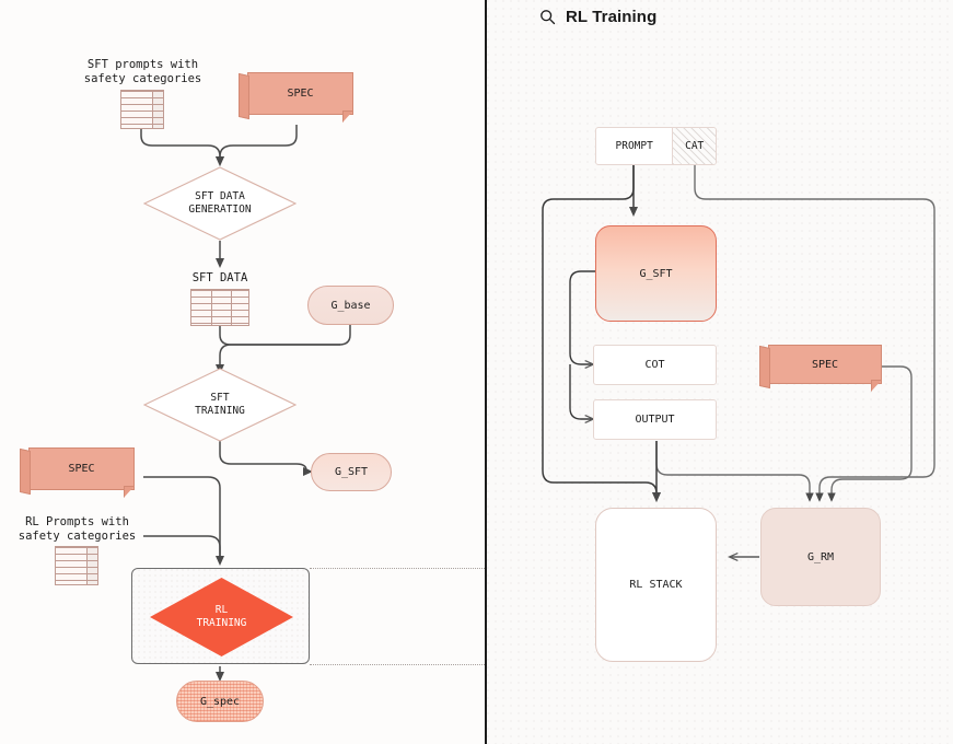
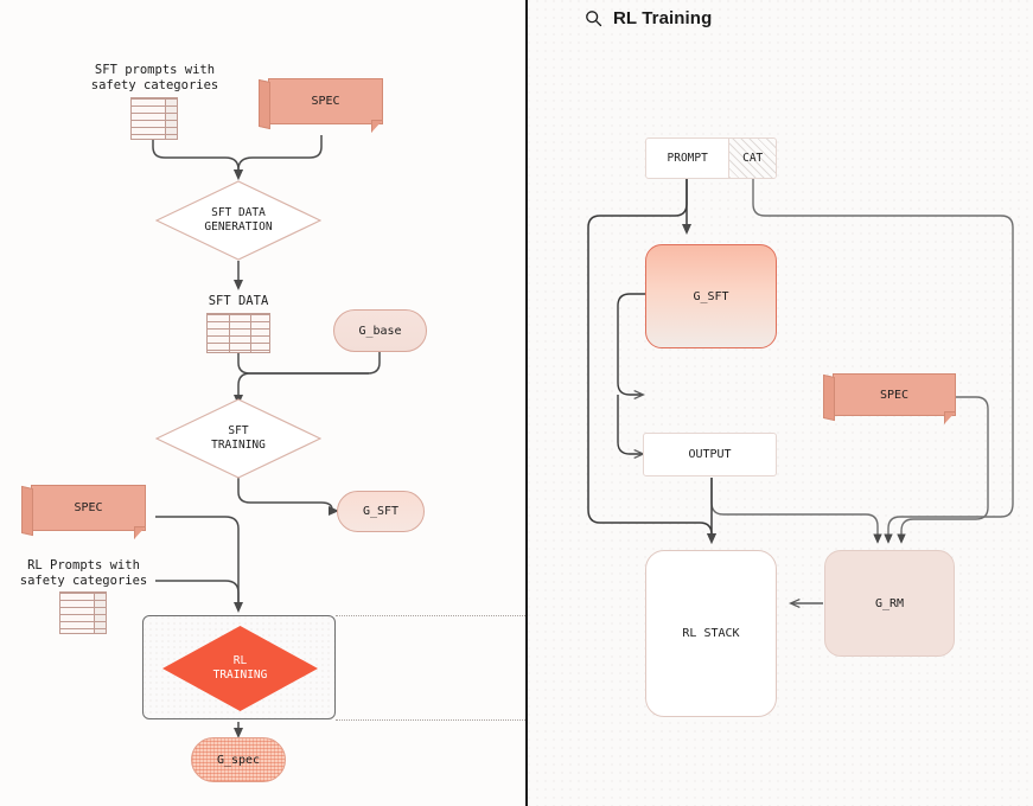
  SFT prompts with
  safety categories
  SFT DATA
  RL Prompts with
  safety categories
  SPEC
  SFT DATA
  GENERATION
  G_base
  SFT
  TRAINING
  SPEC
  G_SFT
  RL
  TRAINING
  G_spec
  RL Training
  PROMPT
  CAT
  G_SFT
- COT
  OUTPUT
  SPEC
  RL STACK
  G_RM
